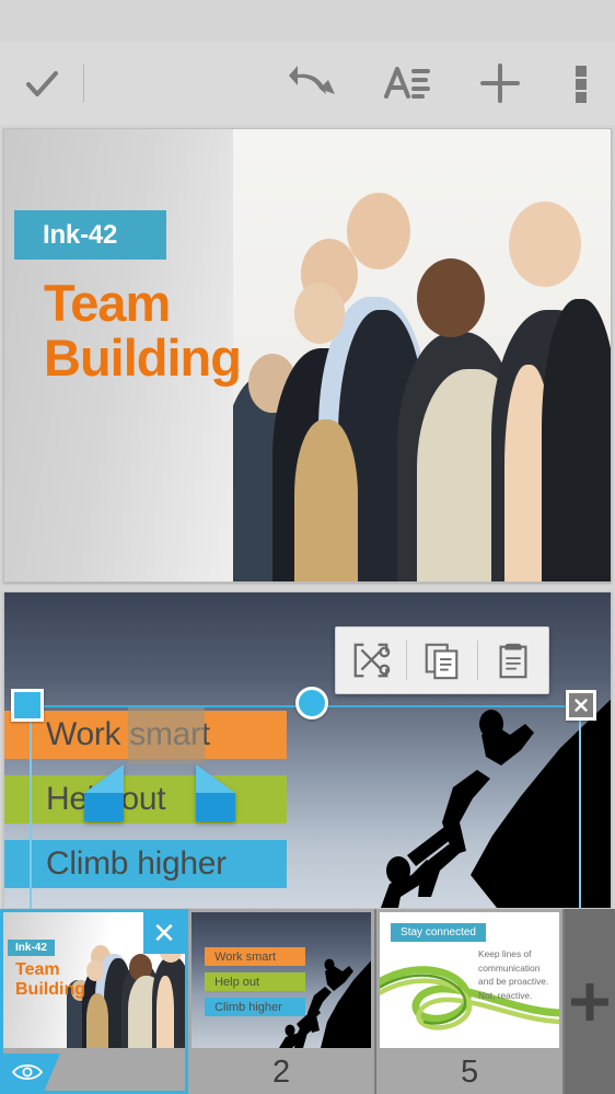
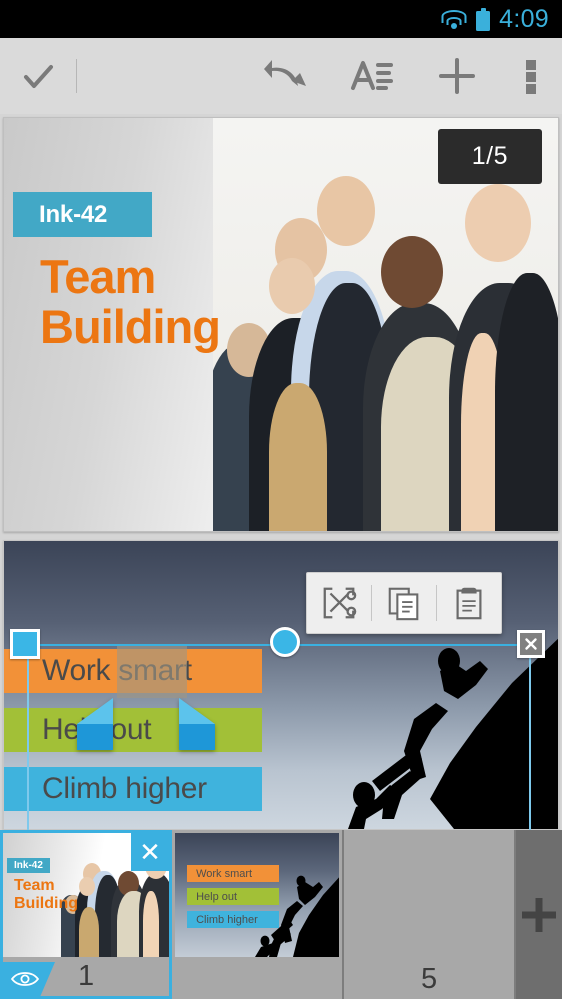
+ 4:09
  Ink-42
  Team
  Building
+ 1/5
  Work smart
  He out
  Climb higher
  Ink-42
  Team
  Building
  ✕
+ 1
  Work smart
  Help out
  Climb higher
- 2
- Stay connected
- Keep lines of communication and be proactive. Not, reactive.
  5
